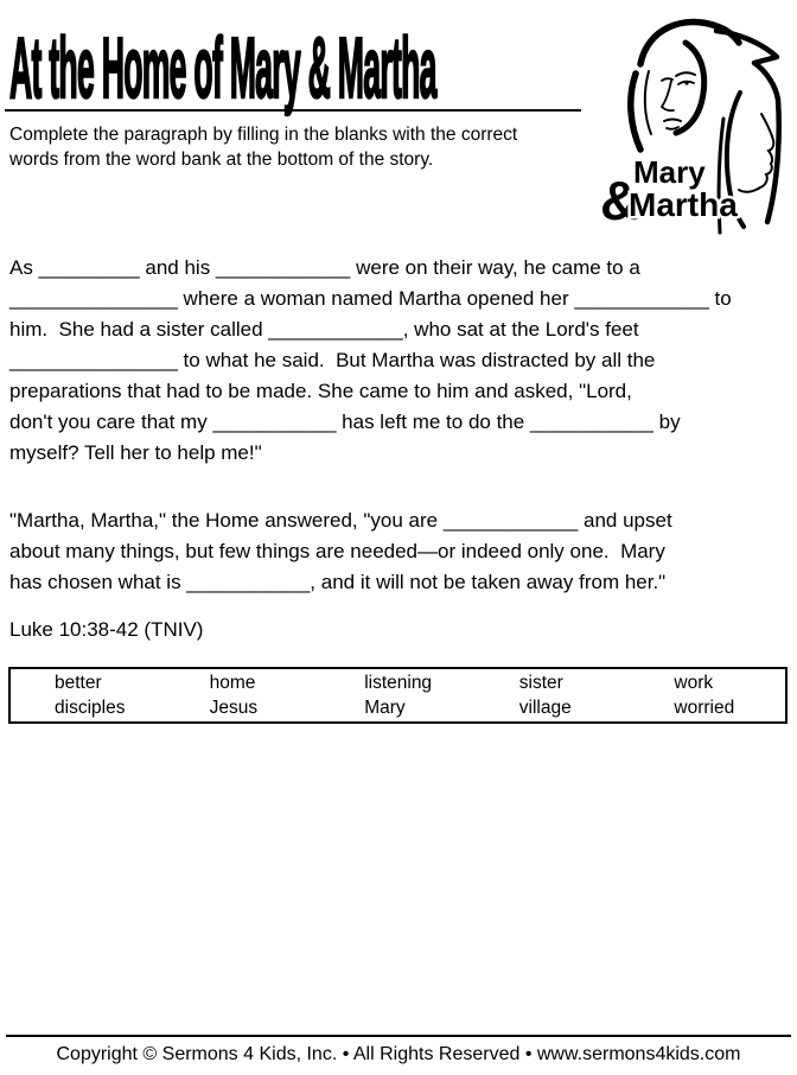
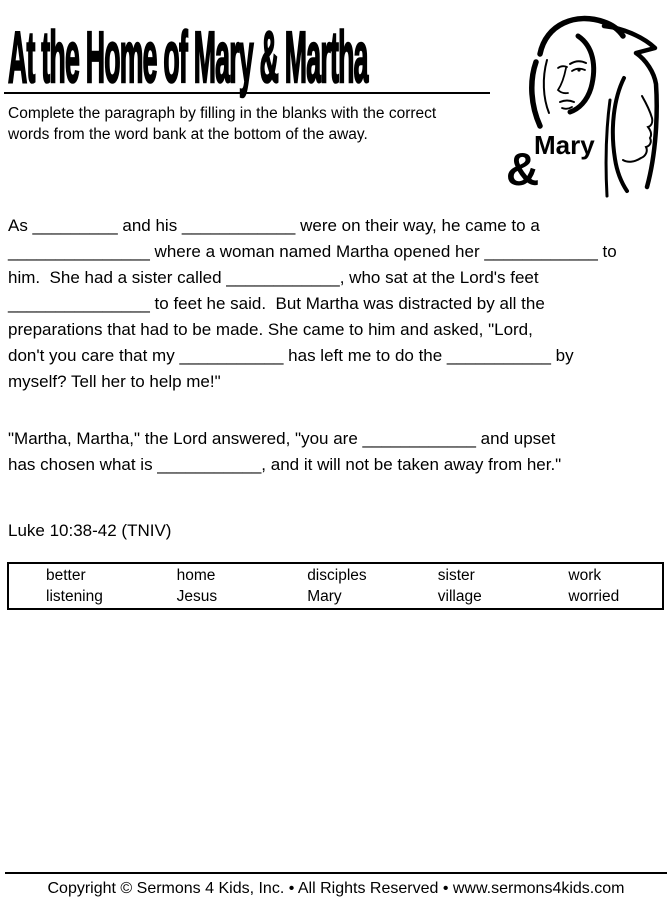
  At the Home of Mary & Martha
  Complete the paragraph by filling in the blanks with the correct
- words from the word bank at the bottom of the story.
+ words from the word bank at the bottom of the away.
  Mary
  &
- Martha
  As _________ and his ____________ were on their way, he came to a
  _______________ where a woman named Martha opened her ____________ to
  him. She had a sister called ____________, who sat at the Lord's feet
- _______________ to what he said. But Martha was distracted by all the
+ _______________ to feet he said. But Martha was distracted by all the
  preparations that had to be made. She came to him and asked, "Lord,
  don't you care that my ___________ has left me to do the ___________ by
  myself? Tell her to help me!"
- "Martha, Martha," the Home answered, "you are ____________ and upset
+ "Martha, Martha," the Lord answered, "you are ____________ and upset
- about many things, but few things are needed—or indeed only one. Mary
  has chosen what is ___________, and it will not be taken away from her."
  Luke 10:38-42 (TNIV)
  better
  home
- listening
+ disciples
  sister
  work
- disciples
+ listening
  Jesus
  Mary
  village
  worried
  Copyright © Sermons 4 Kids, Inc. • All Rights Reserved • www.sermons4kids.com
